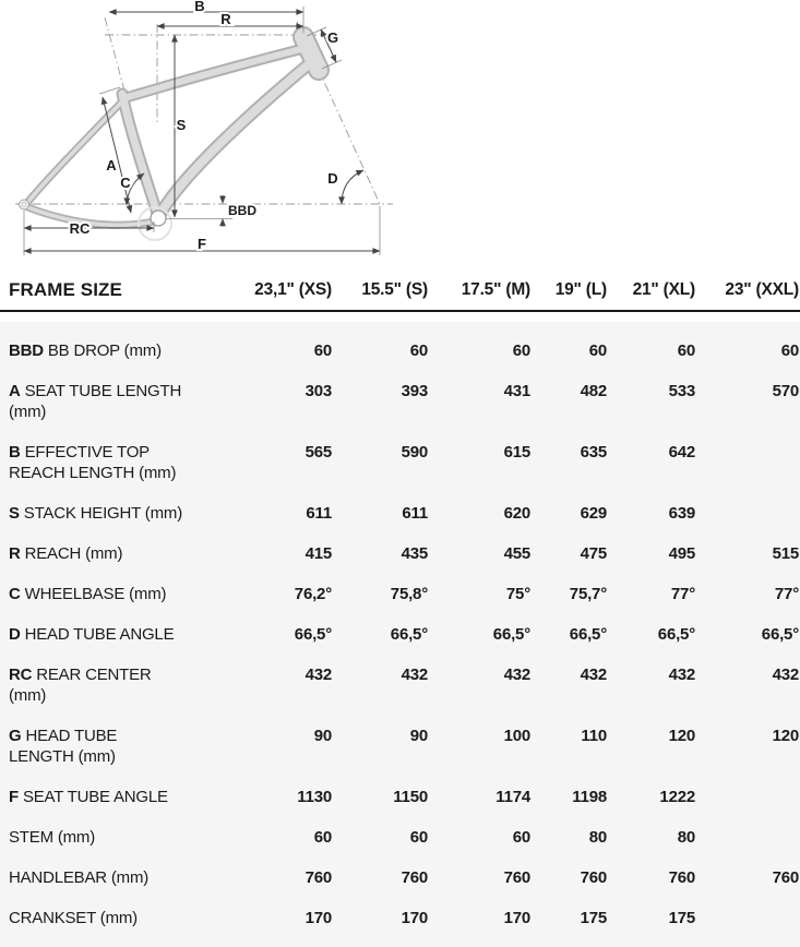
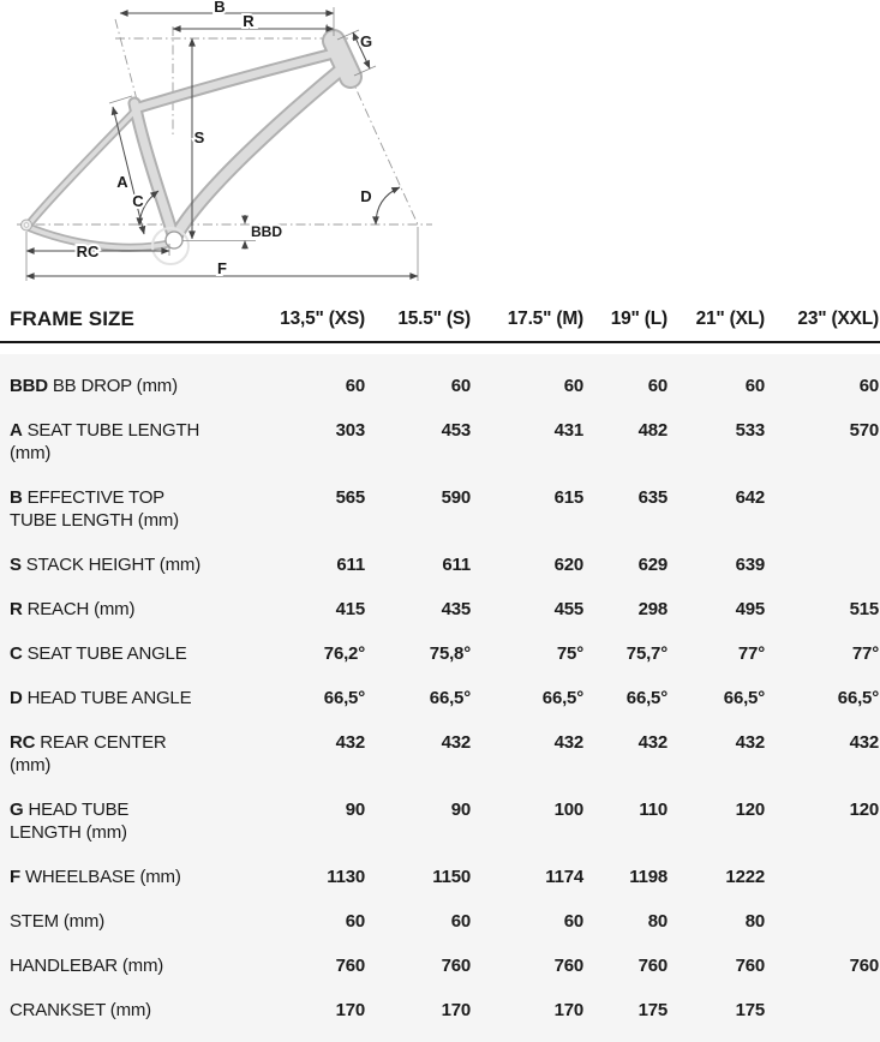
  B
  R
  G
  S
  A
  C
  D
  BBD
  RC
  F
- FRAME SIZE	23,1" (XS)	15.5" (S)	17.5" (M)	19" (L)	21" (XL)	23" (XXL)
+ FRAME SIZE	13,5" (XS)	15.5" (S)	17.5" (M)	19" (L)	21" (XL)	23" (XXL)
  BBD BB DROP (mm)	60	60	60	60	60	60
- A SEAT TUBE LENGTH (mm)	303	393	431	482	533	570
+ A SEAT TUBE LENGTH (mm)	303	453	431	482	533	570
- B EFFECTIVE TOP REACH LENGTH (mm)	565	590	615	635	642
+ B EFFECTIVE TOP TUBE LENGTH (mm)	565	590	615	635	642
  S STACK HEIGHT (mm)	611	611	620	629	639
- R REACH (mm)	415	435	455	475	495	515
+ R REACH (mm)	415	435	455	298	495	515
- C WHEELBASE (mm)	76,2°	75,8°	75°	75,7°	77°	77°
+ C SEAT TUBE ANGLE	76,2°	75,8°	75°	75,7°	77°	77°
  D HEAD TUBE ANGLE	66,5°	66,5°	66,5°	66,5°	66,5°	66,5°
  RC REAR CENTER (mm)	432	432	432	432	432	432
  G HEAD TUBE LENGTH (mm)	90	90	100	110	120	120
- F SEAT TUBE ANGLE	1130	1150	1174	1198	1222
+ F WHEELBASE (mm)	1130	1150	1174	1198	1222
  STEM (mm)	60	60	60	80	80
  HANDLEBAR (mm)	760	760	760	760	760	760
  CRANKSET (mm)	170	170	170	175	175
